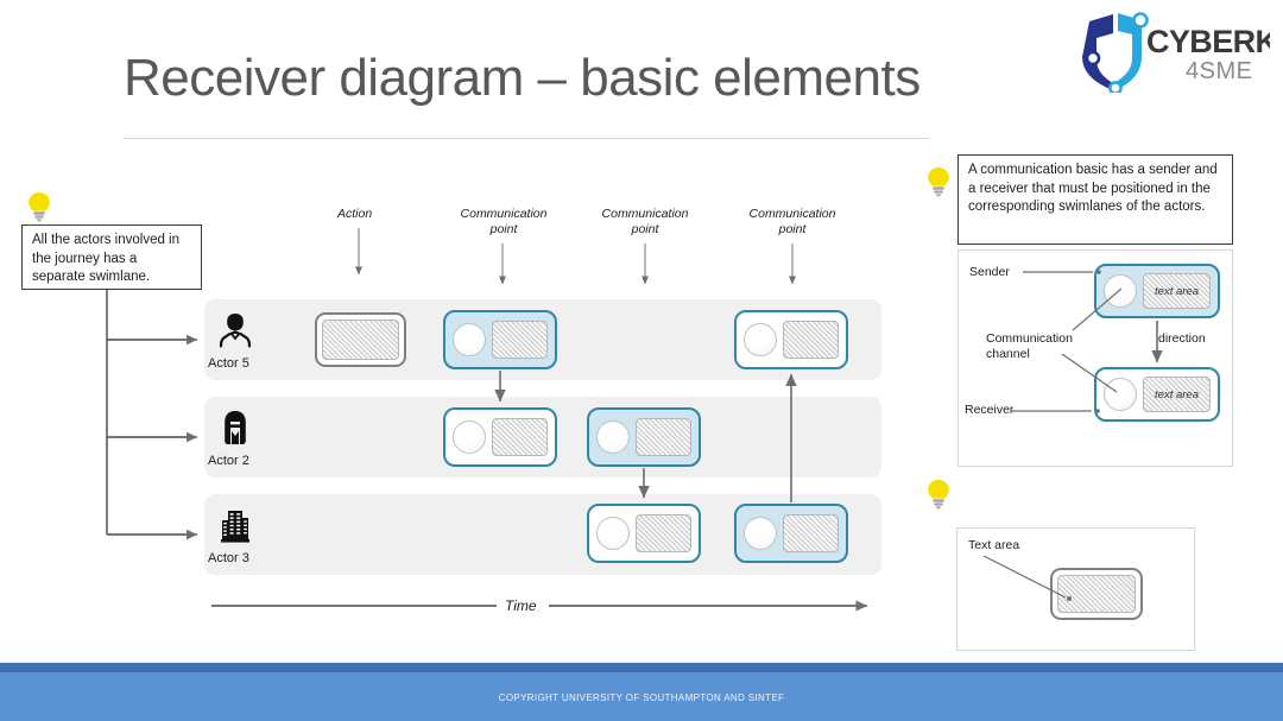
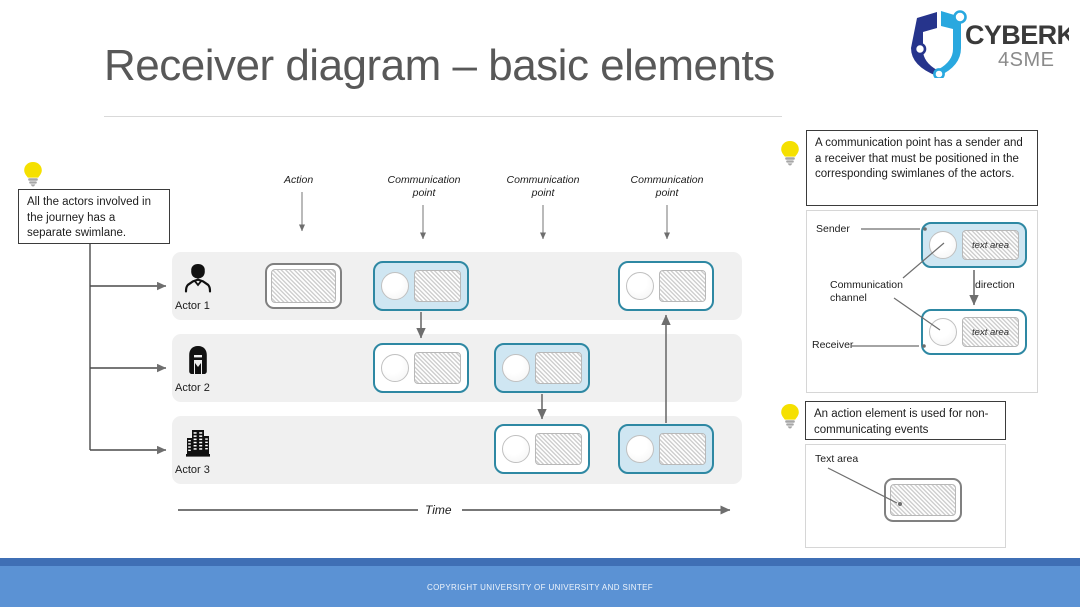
  CYBERK
  4SME
  Receiver diagram – basic elements
  All the actors involved in the journey has a separate swimlane.
  Action
  Communication point
  Communication point
  Communication point
- Actor 5
+ Actor 1
  Actor 2
  Actor 3
  Time
- A communication basic has a sender and a receiver that must be positioned in the corresponding swimlanes of the actors.
+ A communication point has a sender and a receiver that must be positioned in the corresponding swimlanes of the actors.
  Sender
  Communication channel
  Receiver
  direction
  text area
  text area
+ An action element is used for non-communicating events
  Text area
- COPYRIGHT UNIVERSITY OF SOUTHAMPTON AND SINTEF
+ COPYRIGHT UNIVERSITY OF UNIVERSITY AND SINTEF
